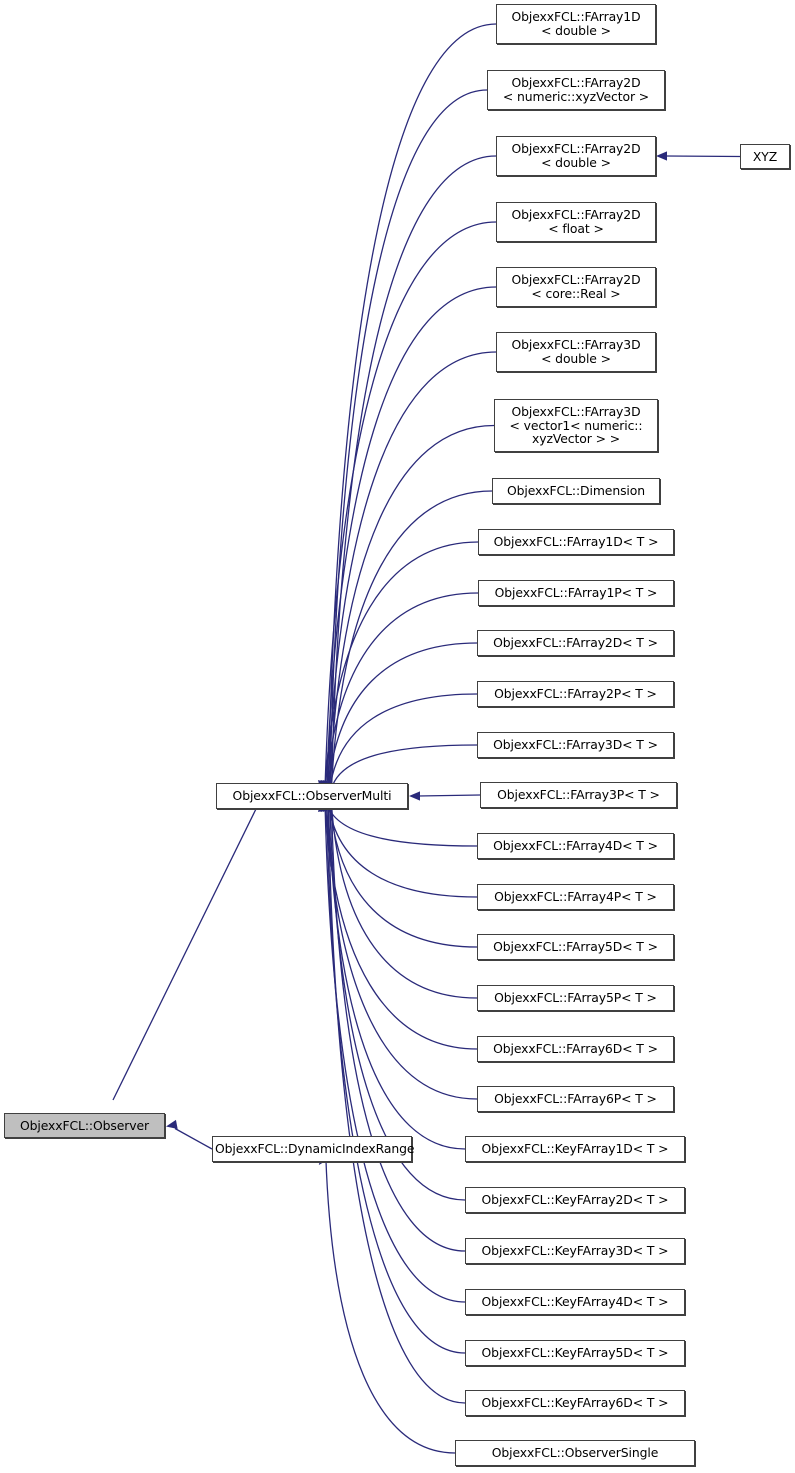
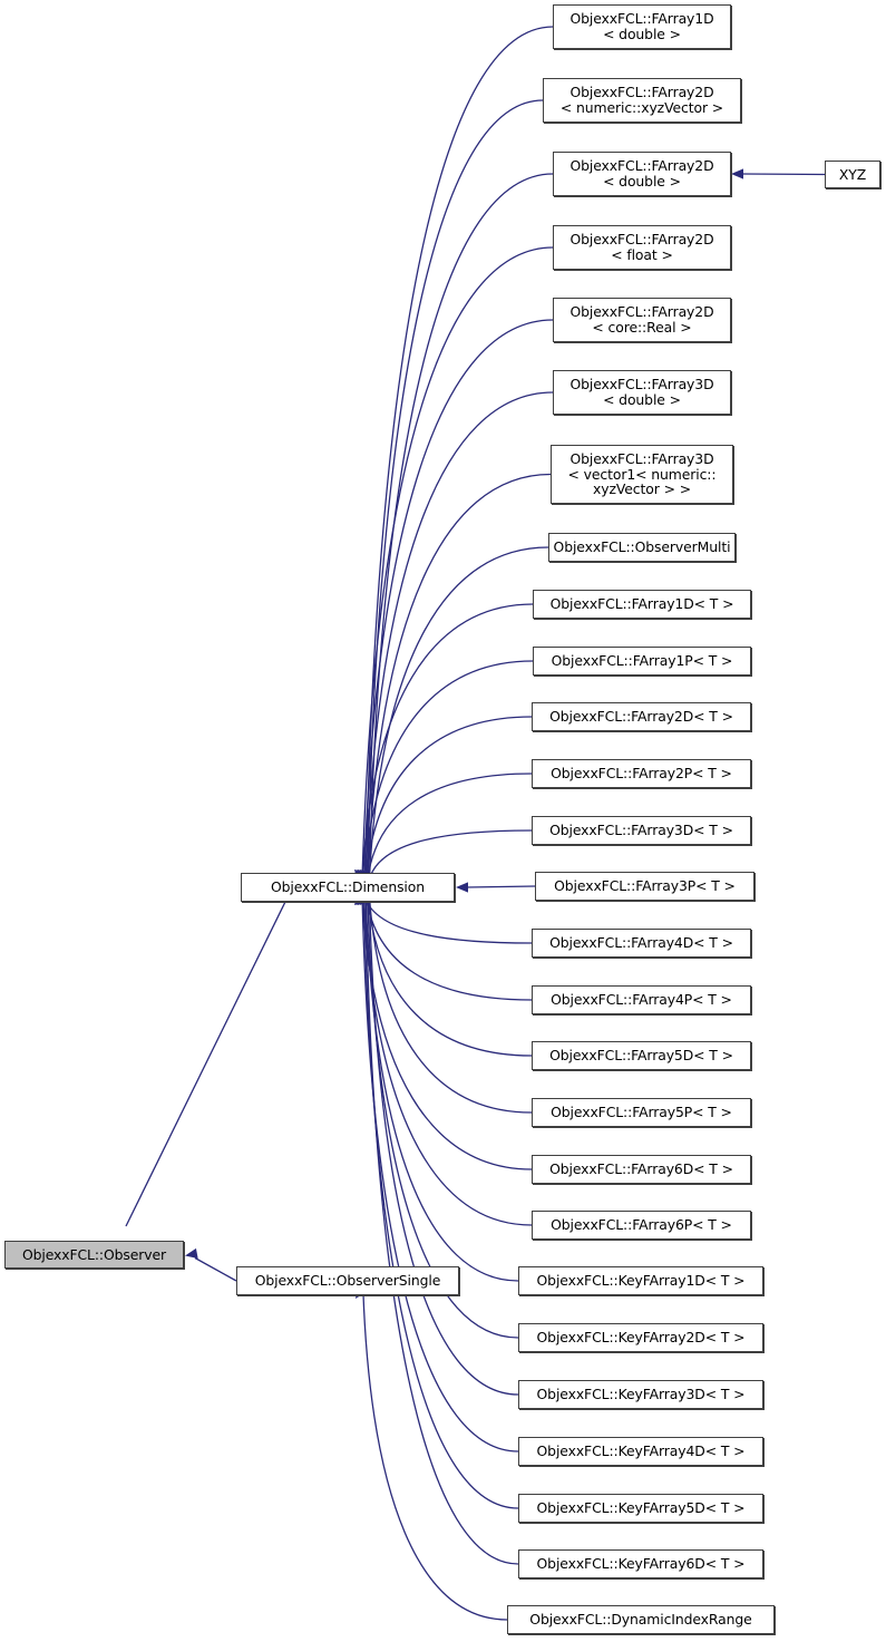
  ObjexxFCL::FArray1D
  < double >
  ObjexxFCL::FArray2D
  < numeric::xyzVector >
  ObjexxFCL::FArray2D
  < double >
  XYZ
  ObjexxFCL::FArray2D
  < float >
  ObjexxFCL::FArray2D
  < core::Real >
  ObjexxFCL::FArray3D
  < double >
  ObjexxFCL::FArray3D
  < vector1< numeric::
  xyzVector > >
- ObjexxFCL::Dimension
+ ObjexxFCL::ObserverMulti
  ObjexxFCL::FArray1D< T >
  ObjexxFCL::FArray1P< T >
  ObjexxFCL::FArray2D< T >
  ObjexxFCL::FArray2P< T >
  ObjexxFCL::FArray3D< T >
  ObjexxFCL::FArray3P< T >
  ObjexxFCL::FArray4D< T >
  ObjexxFCL::FArray4P< T >
  ObjexxFCL::FArray5D< T >
  ObjexxFCL::FArray5P< T >
  ObjexxFCL::FArray6D< T >
  ObjexxFCL::FArray6P< T >
  ObjexxFCL::KeyFArray1D< T >
  ObjexxFCL::KeyFArray2D< T >
  ObjexxFCL::KeyFArray3D< T >
  ObjexxFCL::KeyFArray4D< T >
  ObjexxFCL::KeyFArray5D< T >
  ObjexxFCL::KeyFArray6D< T >
- ObjexxFCL::ObserverSingle
+ ObjexxFCL::DynamicIndexRange
- ObjexxFCL::ObserverMulti
+ ObjexxFCL::Dimension
- ObjexxFCL::DynamicIndexRange
+ ObjexxFCL::ObserverSingle
  ObjexxFCL::Observer
